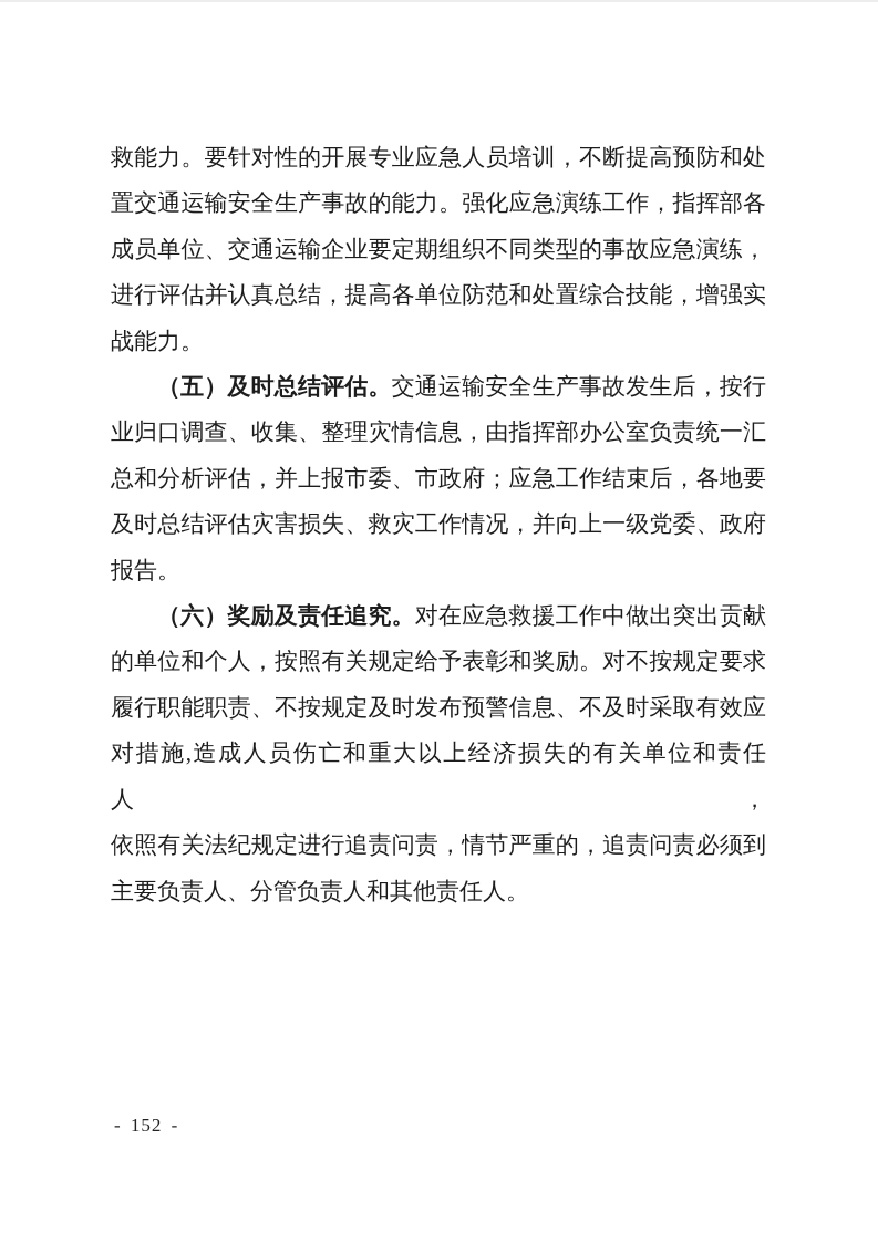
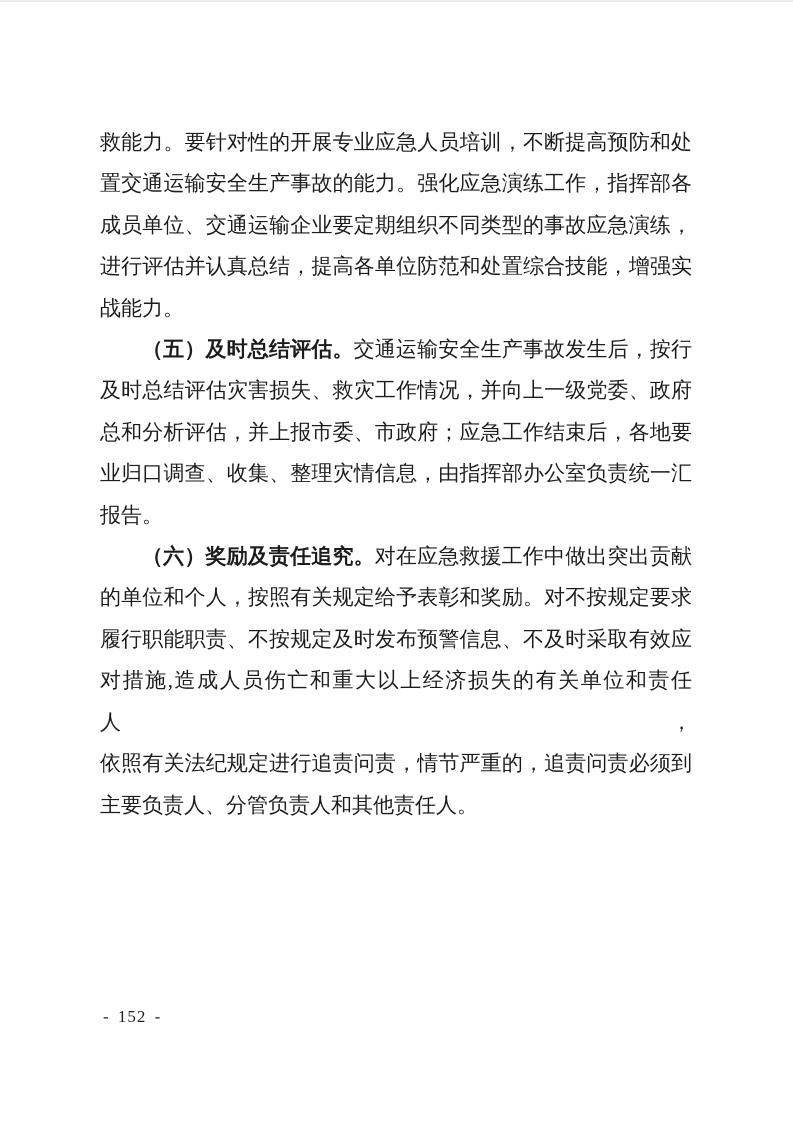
  救能力。要针对性的开展专业应急人员培训，不断提高预防和处
  置交通运输安全生产事故的能力。强化应急演练工作，指挥部各
  成员单位、交通运输企业要定期组织不同类型的事故应急演练，
  进行评估并认真总结，提高各单位防范和处置综合技能，增强实
  战能力。
  （五）及时总结评估。交通运输安全生产事故发生后，按行
- 业归口调查、收集、整理灾情信息，由指挥部办公室负责统一汇
+ 及时总结评估灾害损失、救灾工作情况，并向上一级党委、政府
  总和分析评估，并上报市委、市政府；应急工作结束后，各地要
- 及时总结评估灾害损失、救灾工作情况，并向上一级党委、政府
+ 业归口调查、收集、整理灾情信息，由指挥部办公室负责统一汇
  报告。
  （六）奖励及责任追究。对在应急救援工作中做出突出贡献
  的单位和个人，按照有关规定给予表彰和奖励。对不按规定要求
  履行职能职责、不按规定及时发布预警信息、不及时采取有效应
  对措施,造成人员伤亡和重大以上经济损失的有关单位和责任人，
  依照有关法纪规定进行追责问责，情节严重的，追责问责必须到
  主要负责人、分管负责人和其他责任人。
  - 152 -
